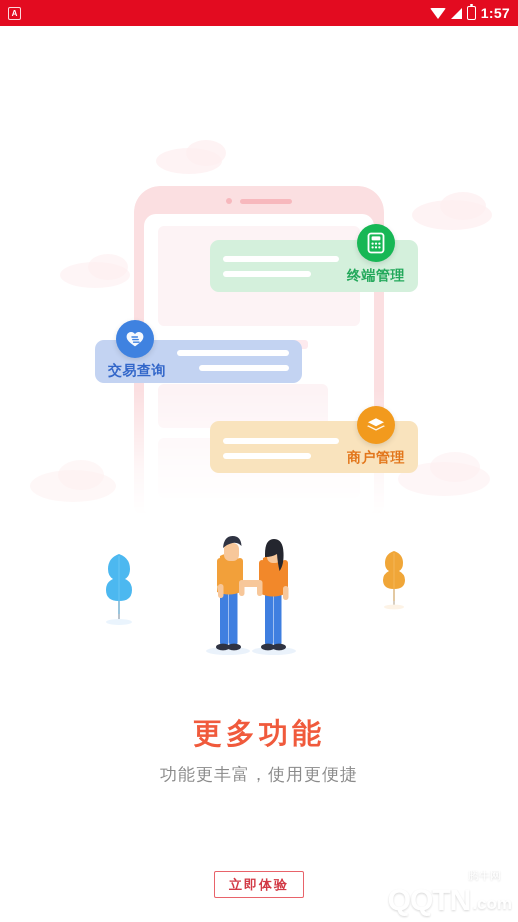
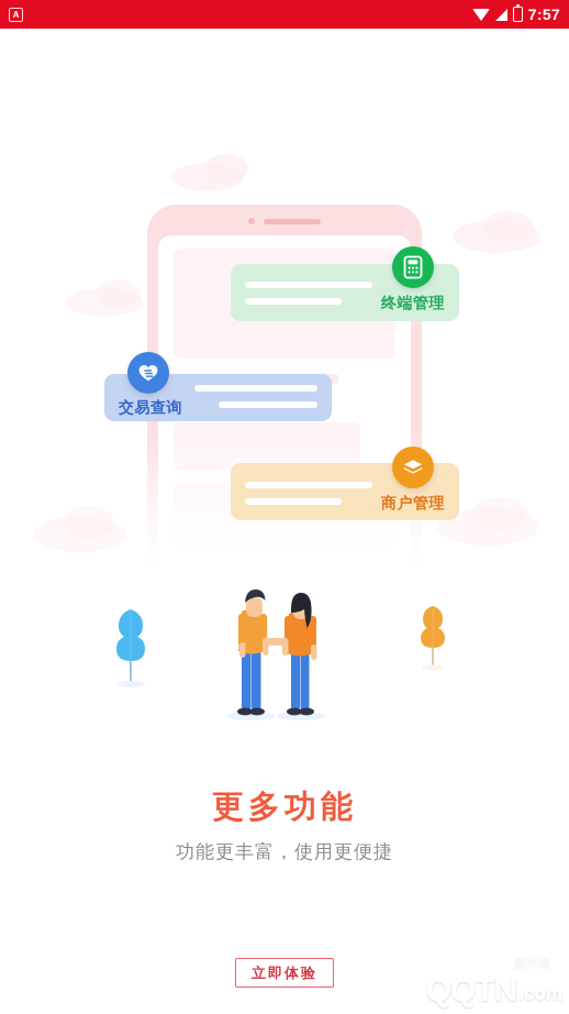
  A
  ⚡
- 1:57
+ 7:57
  终端管理
  交易查询
  商户管理
  更多功能
  功能更丰富，使用更便捷
  立即体验
  QQTN
  .com
